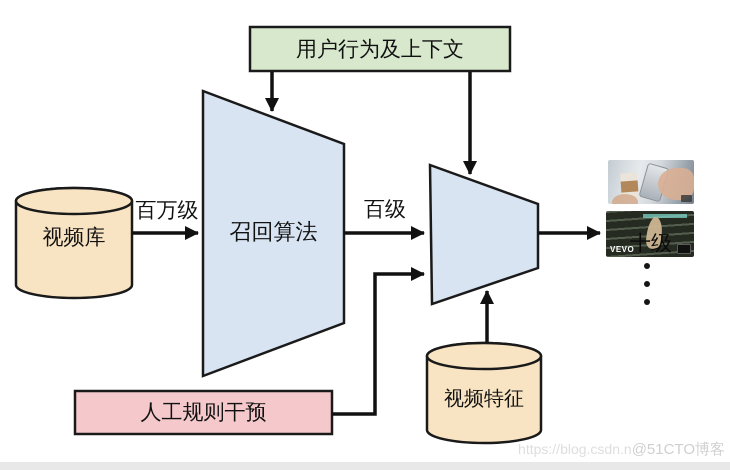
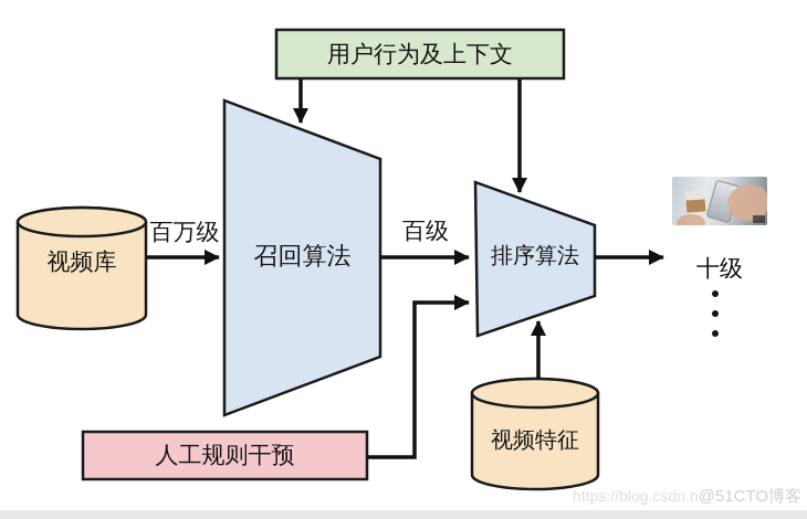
  用户行为及上下文
  视频库
  召回算法
+ 排序算法
  人工规则干预
  视频特征
  百万级
  百级
- VEVO
  十级
  https://blog.csdn.n@51CTO博客
